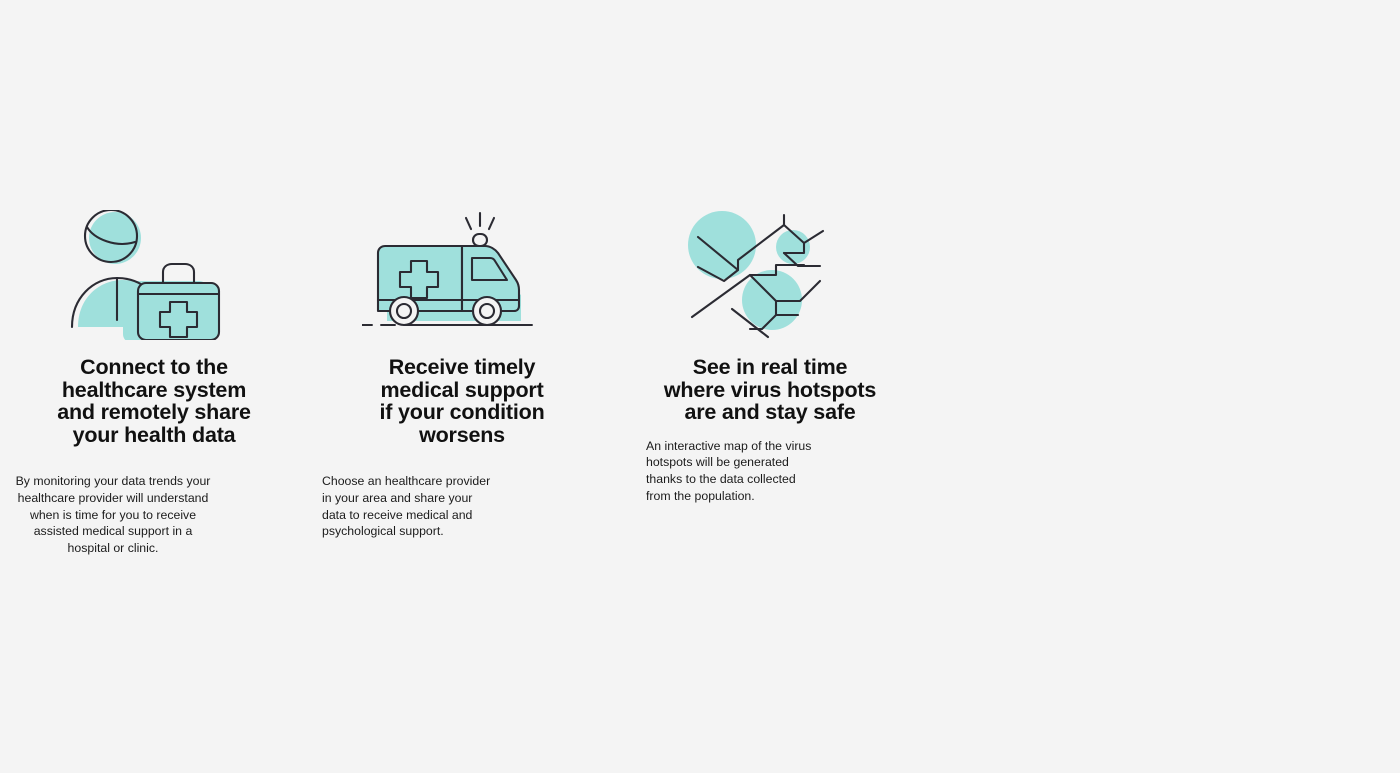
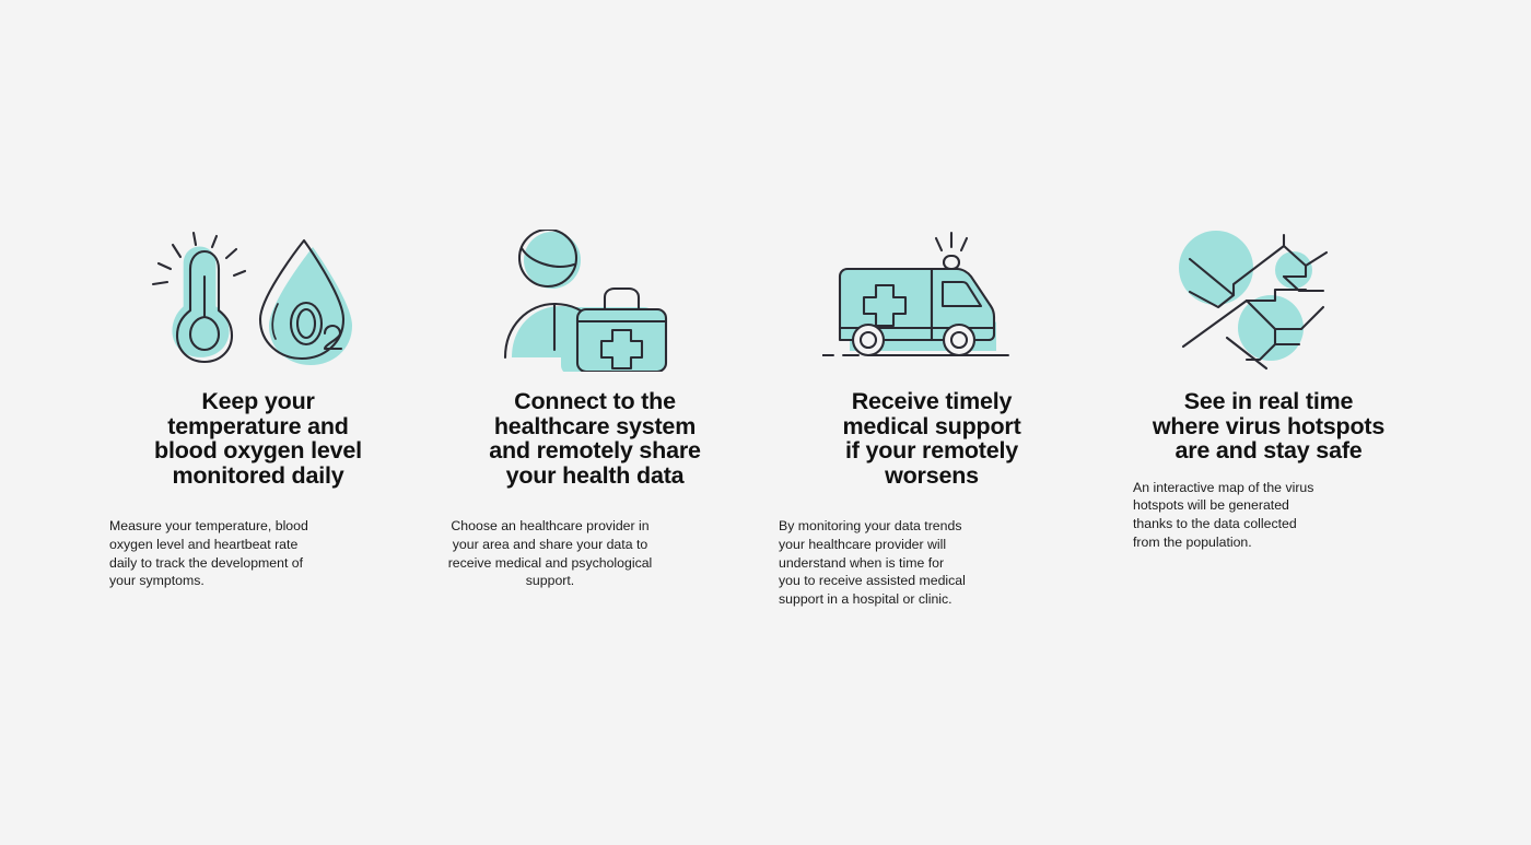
+ Keep your temperature and blood oxygen level monitored daily
+ Measure your temperature, blood oxygen level and heartbeat rate daily to track the development of your symptoms.
  Connect to the healthcare system and remotely share your health data
- By monitoring your data trends your healthcare provider will understand when is time for you to receive assisted medical support in a hospital or clinic.
+ Choose an healthcare provider in your area and share your data to receive medical and psychological support.
- Receive timely medical support if your condition worsens
+ Receive timely medical support if your remotely worsens
- Choose an healthcare provider in your area and share your data to receive medical and psychological support.
+ By monitoring your data trends your healthcare provider will understand when is time for you to receive assisted medical support in a hospital or clinic.
  See in real time where virus hotspots are and stay safe
  An interactive map of the virus hotspots will be generated thanks to the data collected from the population.
